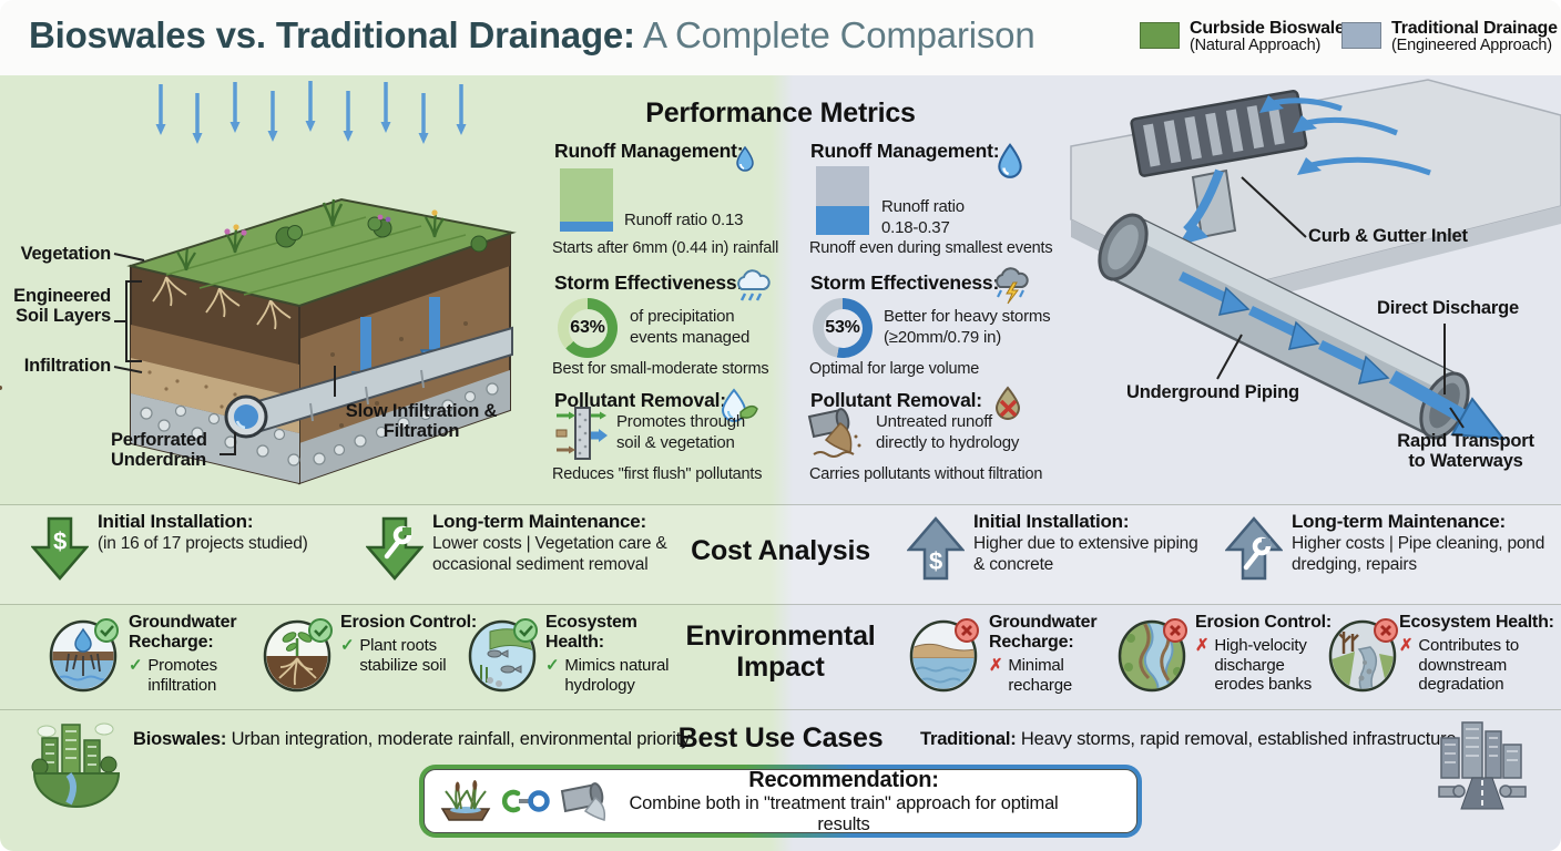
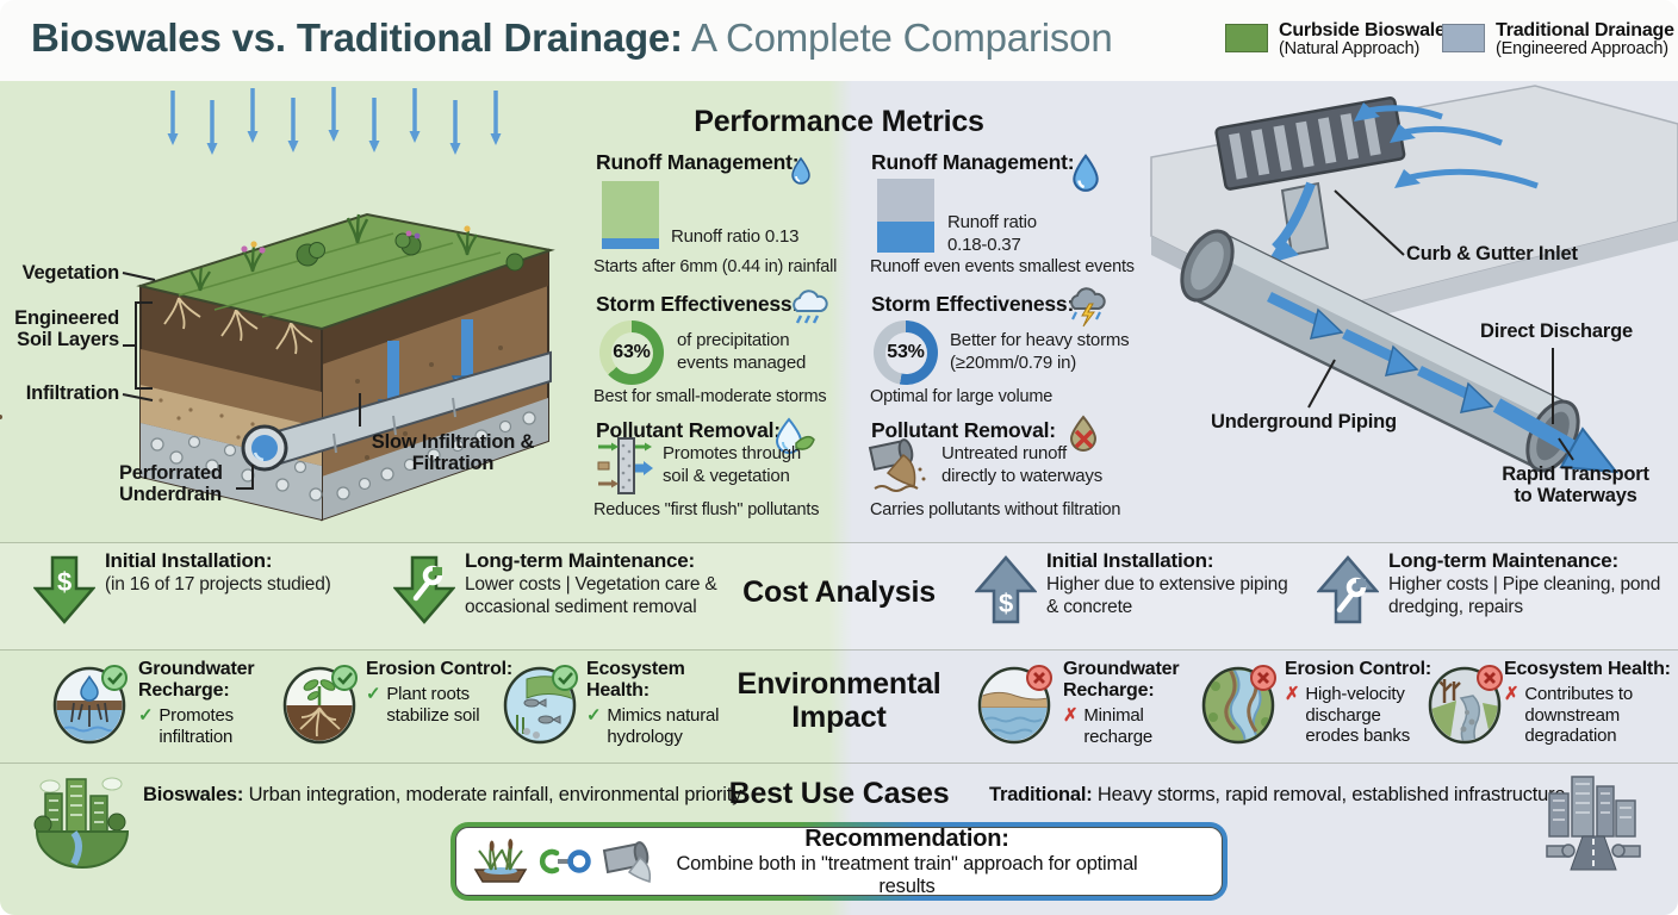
  Bioswales vs. Traditional Drainage: A Complete Comparison
  Curbside Bioswale
  (Natural Approach)
  Traditional Drainage
  (Engineered Approach)
  Vegetation
  Engineered Soil Layers
  Infiltration
  Perforrated Underdrain
  Slow Infiltration & Filtration
  Curb & Gutter Inlet
  Direct Discharge
  Underground Piping
  Rapid Transport to Waterways
  Performance Metrics
  Runoff Management:
  Runoff ratio 0.13
  Starts after 6mm (0.44 in) rainfall
  Storm Effectiveness
  63%
  of precipitation events managed
  Best for small-moderate storms
  Pollutant Removal:
  Promotes through soil & vegetation
  Reduces "first flush" pollutants
  Runoff Management:
  Runoff ratio 0.18-0.37
- Runoff even during smallest events
+ Runoff even events smallest events
  Storm Effectiveness
  53%
  Better for heavy storms (≥20mm/0.79 in)
  Optimal for large volume
  Pollutant Removal:
- Untreated runoff directly to hydrology
+ Untreated runoff directly to waterways
  Carries pollutants without filtration
  Cost Analysis
  $
  Initial Installation:
  (in 16 of 17 projects studied)
  Long-term Maintenance:
  Lower costs | Vegetation care & occasional sediment removal
  $
  Initial Installation:
  Higher due to extensive piping & concrete
  Long-term Maintenance:
  Higher costs | Pipe cleaning, pond dredging, repairs
  Environmental Impact
  Groundwater Recharge:
  ✓
  Promotes infiltration
  Erosion Control:
  ✓
  Plant roots stabilize soil
  Ecosystem Health:
  ✓
  Mimics natural hydrology
  Groundwater Recharge:
  ✗
  Minimal recharge
  Erosion Control:
  ✗
  High-velocity discharge erodes banks
  Ecosystem Health:
  ✗
  Contributes to downstream degradation
  Best Use Cases
  Bioswales: Urban integration, moderate rainfall, environmental priority
  Traditional: Heavy storms, rapid removal, established infrastructu
  Recommendation:
  Combine both in "treatment train" approach for optimal results
